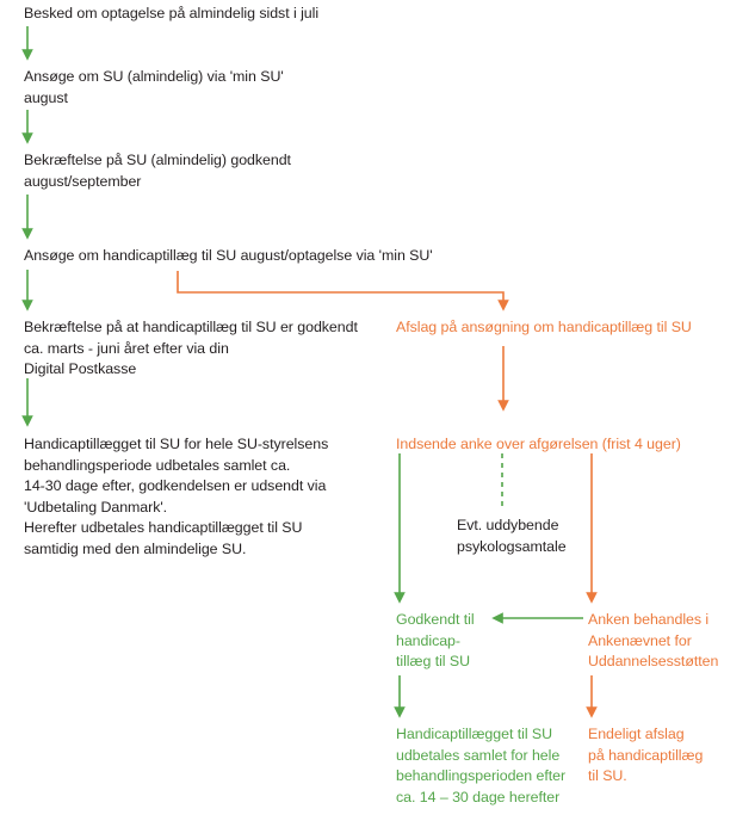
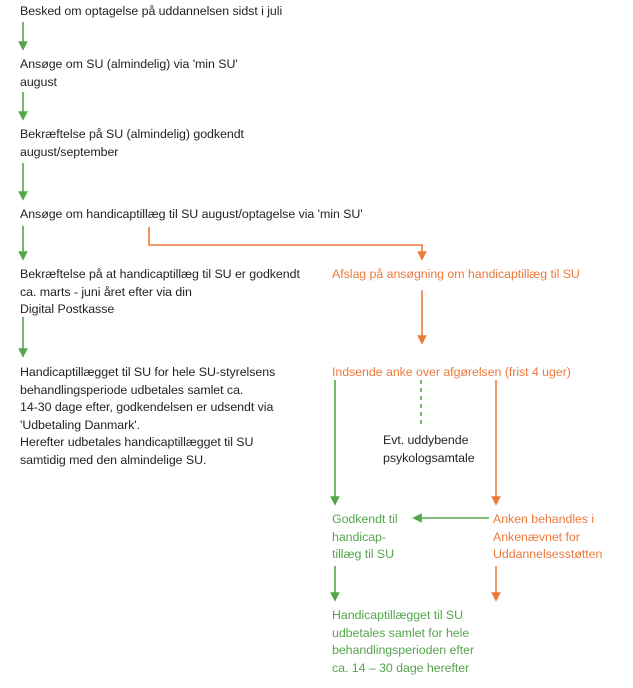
- Besked om optagelse på almindelig sidst i juli
+ Besked om optagelse på uddannelsen sidst i juli
  Ansøge om SU (almindelig) via 'min SU'
  august
  Bekræftelse på SU (almindelig) godkendt
  august/september
  Ansøge om handicaptillæg til SU august/optagelse via 'min SU'
  Bekræftelse på at handicaptillæg til SU er godkendt
  ca. marts - juni året efter via din
  Digital Postkasse
  Afslag på ansøgning om handicaptillæg til SU
  Handicaptillægget til SU for hele SU-styrelsens
  behandlingsperiode udbetales samlet ca.
  14-30 dage efter, godkendelsen er udsendt via
  'Udbetaling Danmark'.
  Herefter udbetales handicaptillægget til SU
  samtidig med den almindelige SU.
  Indsende anke over afgørelsen (frist 4 uger)
  Evt. uddybende
  psykologsamtale
  Godkendt til
  handicap-
  tillæg til SU
  Anken behandles i
  Ankenævnet for
  Uddannelsesstøtten
  Handicaptillægget til SU
  udbetales samlet for hele
  behandlingsperioden efter
  ca. 14 – 30 dage herefter
- Endeligt afslag
- på handicaptillæg
- til SU.
